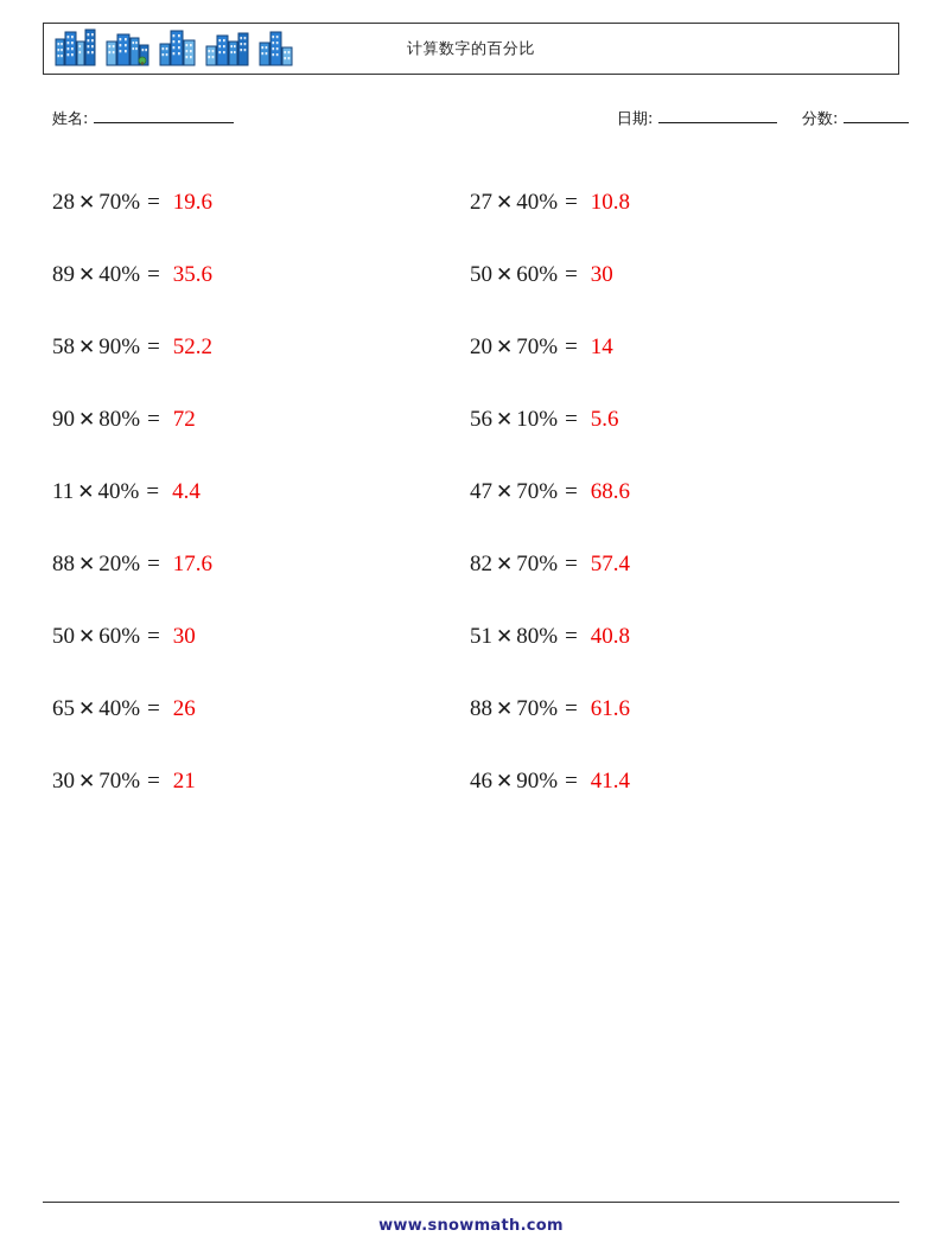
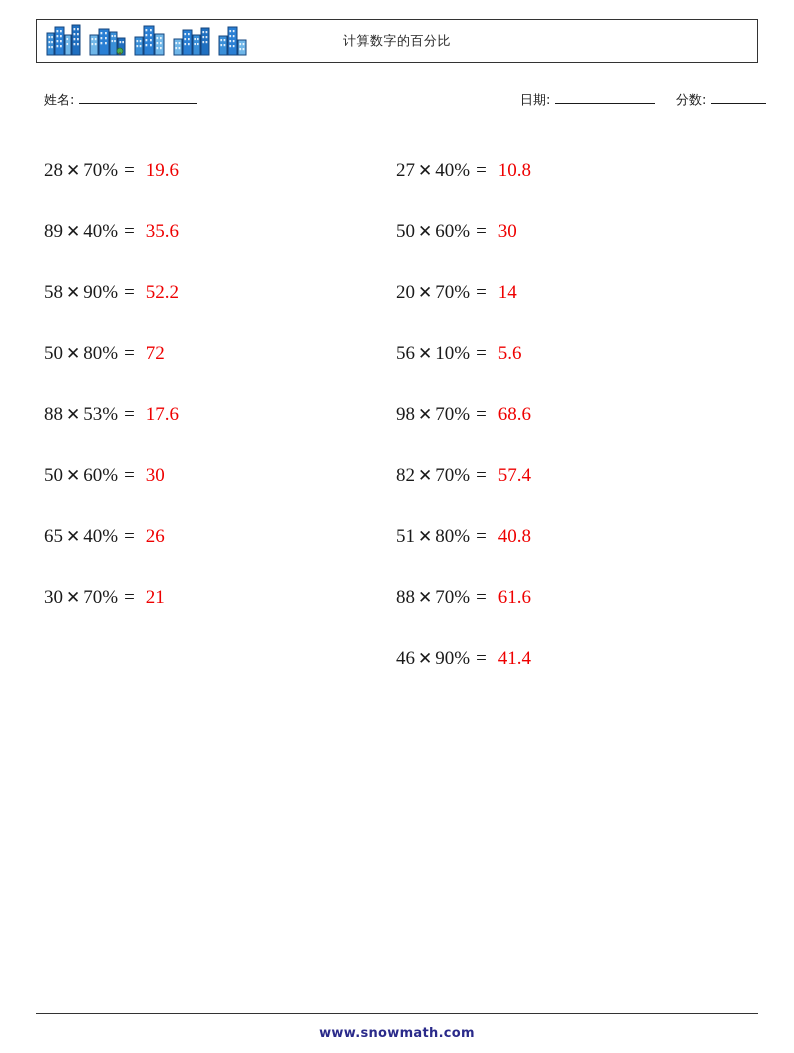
  计算数字的百分比
  姓名:
  日期:
  分数:
  28 ✕ 70% =
  19.6
  89 ✕ 40% =
  35.6
  58 ✕ 90% =
  52.2
- 90 ✕ 80% =
+ 50 ✕ 80% =
  72
- 11 ✕ 40% =
- 4.4
- 88 ✕ 20% =
+ 88 ✕ 53% =
  17.6
  50 ✕ 60% =
  30
  65 ✕ 40% =
  26
  30 ✕ 70% =
  21
  27 ✕ 40% =
  10.8
  50 ✕ 60% =
  30
  20 ✕ 70% =
  14
  56 ✕ 10% =
  5.6
- 47 ✕ 70% =
+ 98 ✕ 70% =
  68.6
  82 ✕ 70% =
  57.4
  51 ✕ 80% =
  40.8
  88 ✕ 70% =
  61.6
  46 ✕ 90% =
  41.4
  www.snowmath.com
